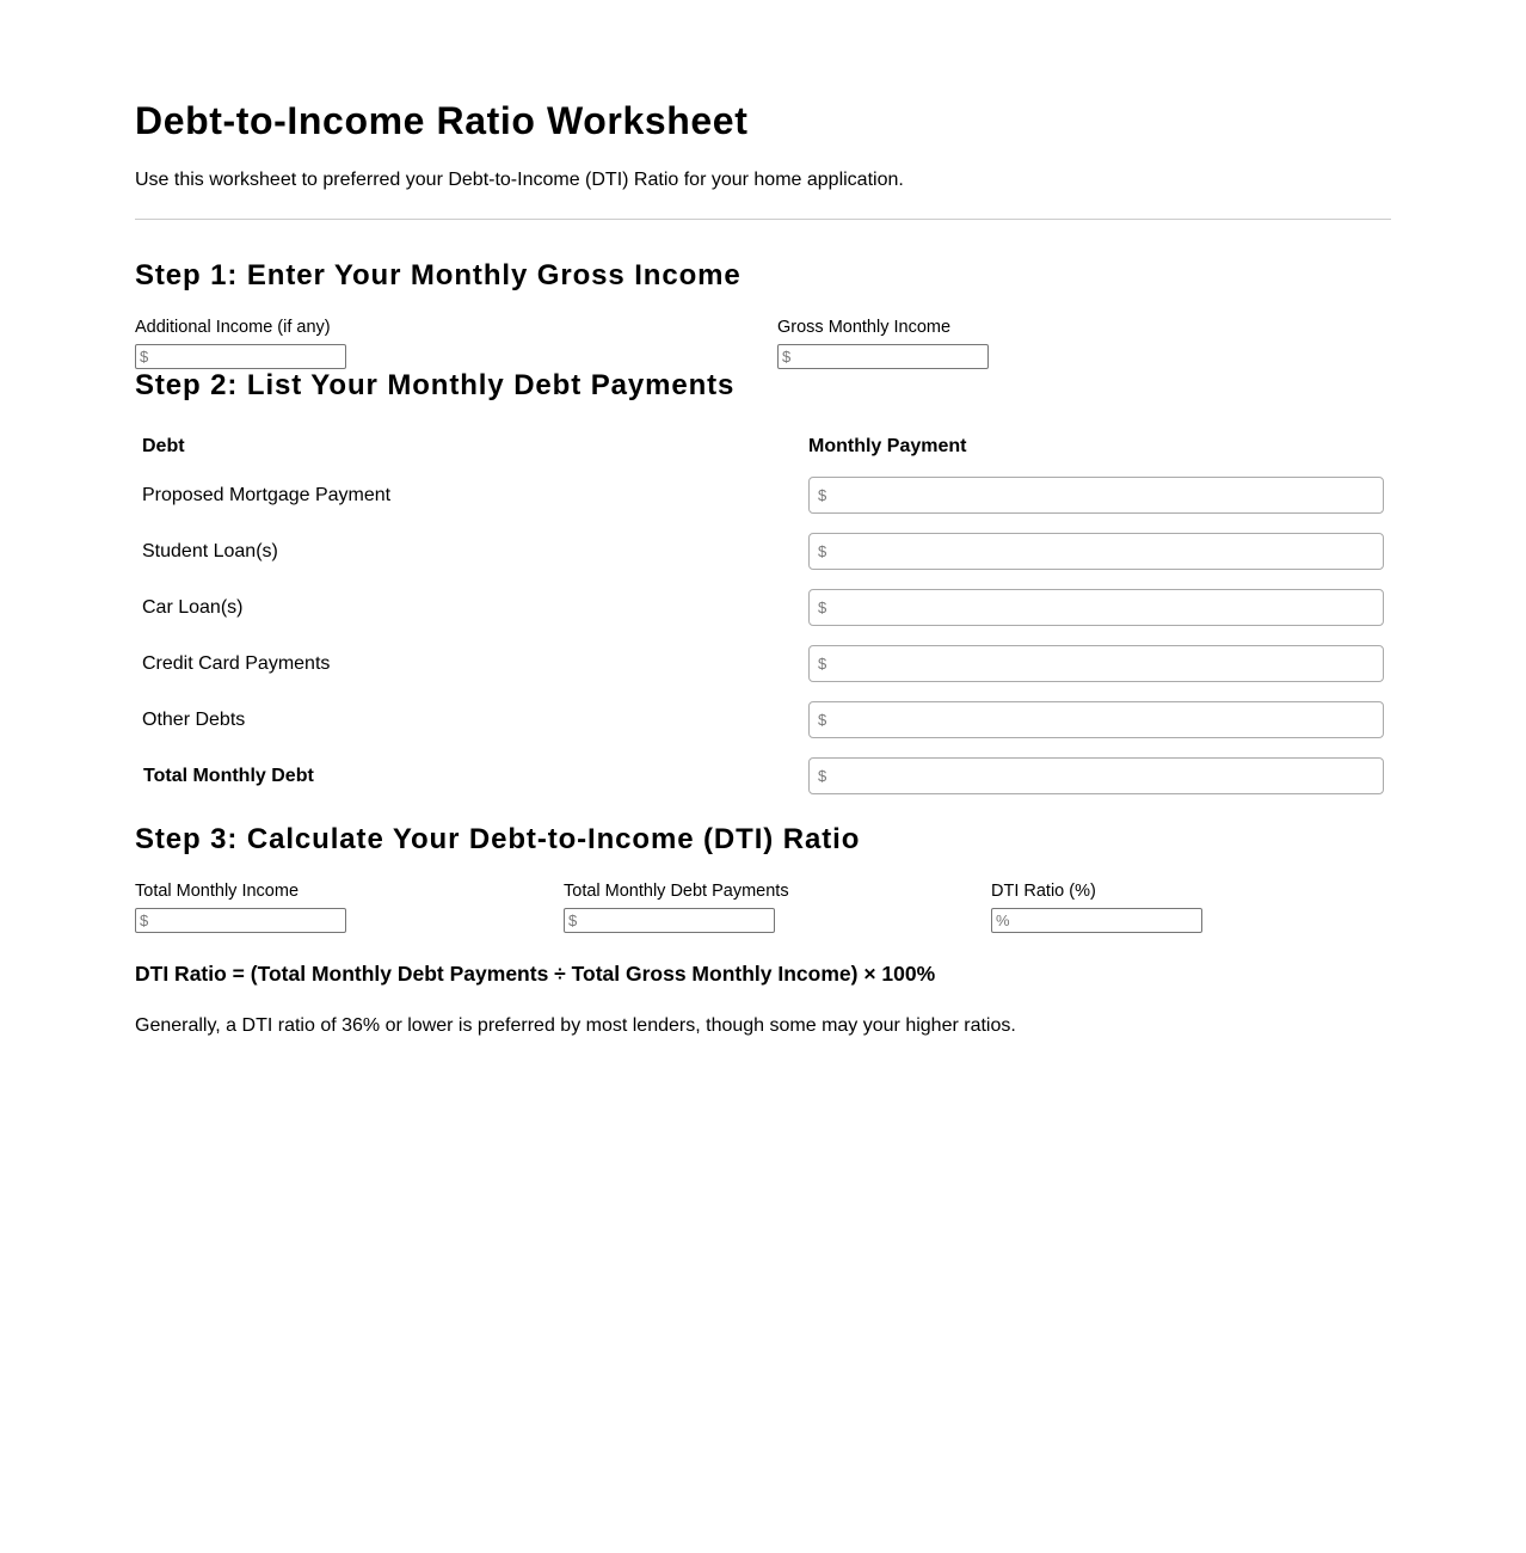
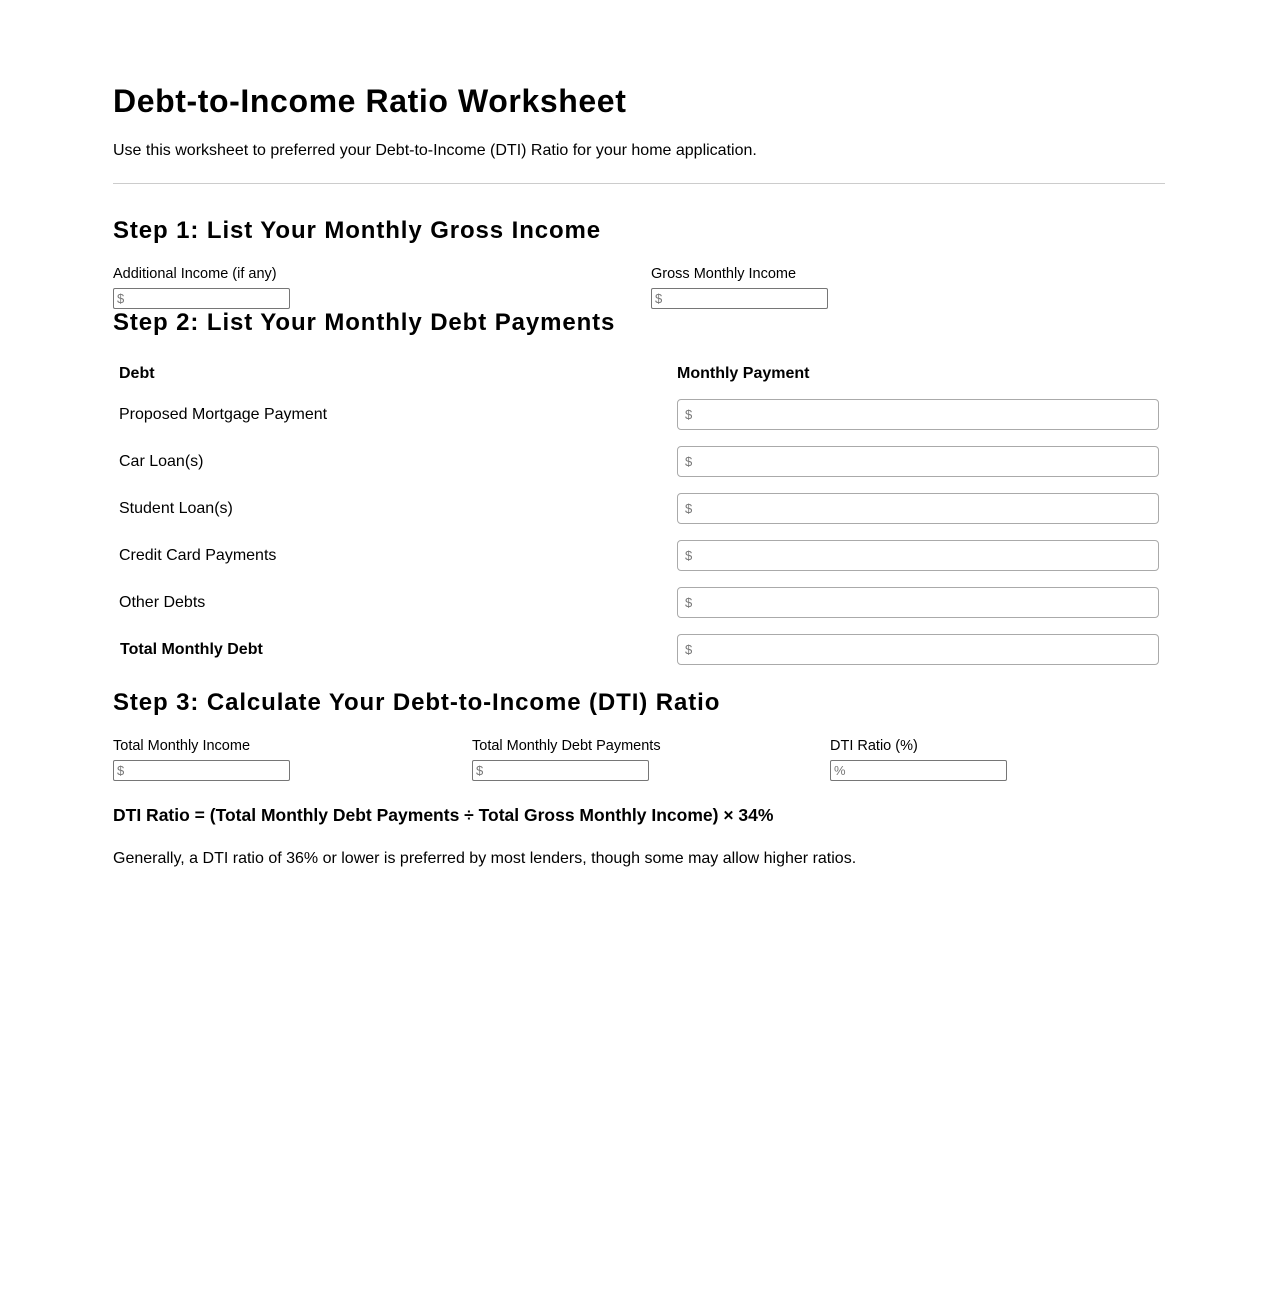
  Debt-to-Income Ratio Worksheet
  Use this worksheet to preferred your Debt-to-Income (DTI) Ratio for your home application.
- Step 1: Enter Your Monthly Gross Income
+ Step 1: List Your Monthly Gross Income
  Additional Income (if any)
  $
  Gross Monthly Income
  $
  Step 2: List Your Monthly Debt Payments
  Debt
  Monthly Payment
  Proposed Mortgage Payment
  $
- Student Loan(s)
+ Car Loan(s)
  $
- Car Loan(s)
+ Student Loan(s)
  $
  Credit Card Payments
  $
  Other Debts
  $
  Total Monthly Debt
  $
  Step 3: Calculate Your Debt-to-Income (DTI) Ratio
  Total Monthly Income
  $
  Total Monthly Debt Payments
  $
  DTI Ratio (%)
  %
- DTI Ratio = (Total Monthly Debt Payments ÷ Total Gross Monthly Income) × 100%
+ DTI Ratio = (Total Monthly Debt Payments ÷ Total Gross Monthly Income) × 34%
- Generally, a DTI ratio of 36% or lower is preferred by most lenders, though some may your higher ratios.
+ Generally, a DTI ratio of 36% or lower is preferred by most lenders, though some may allow higher ratios.
